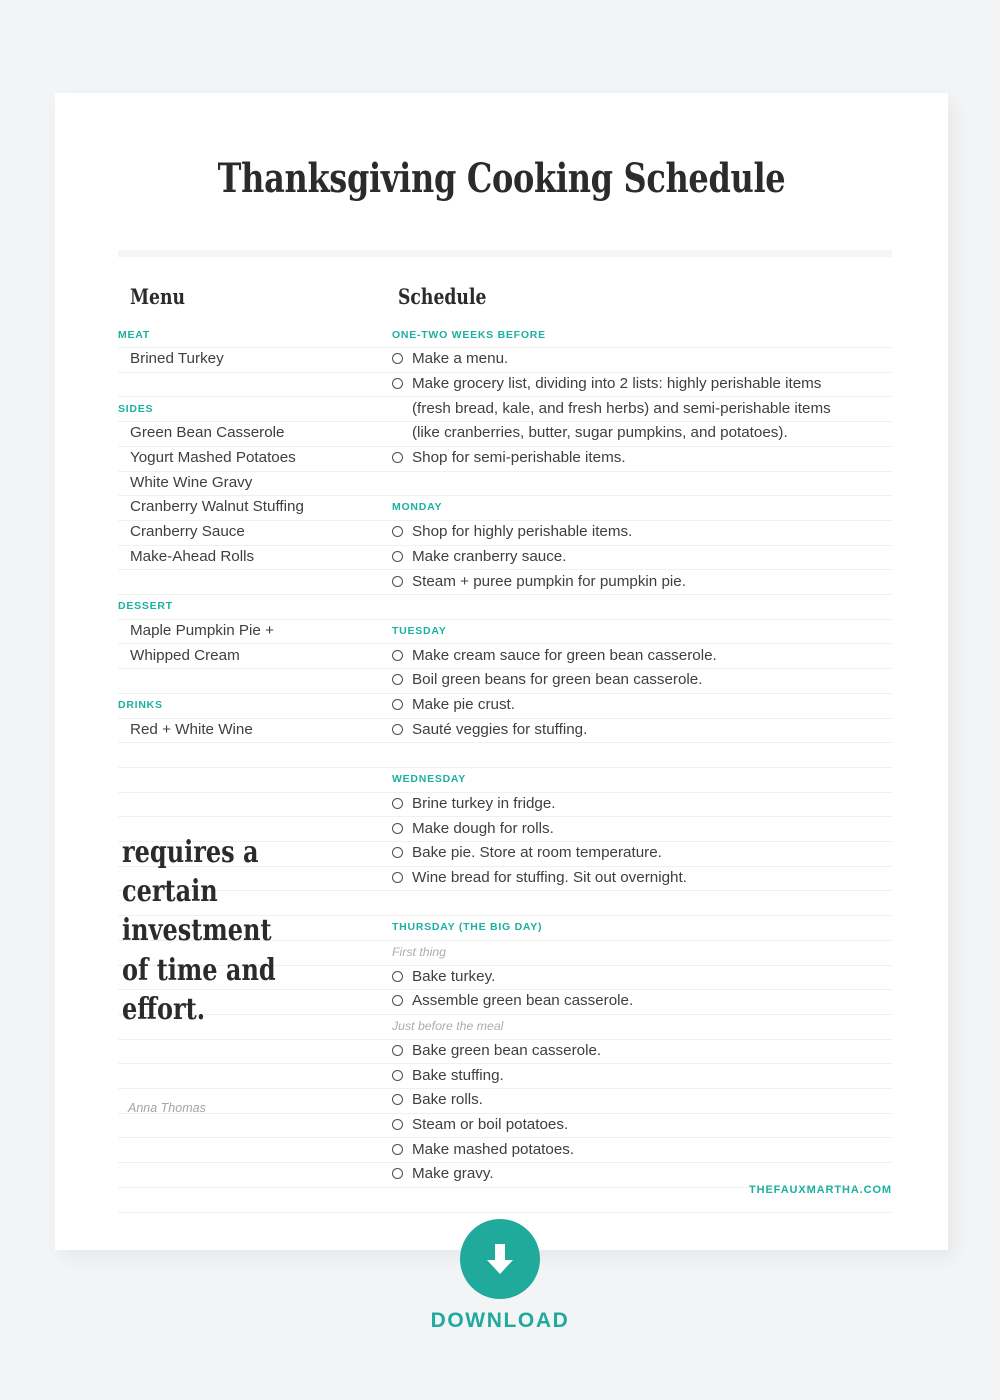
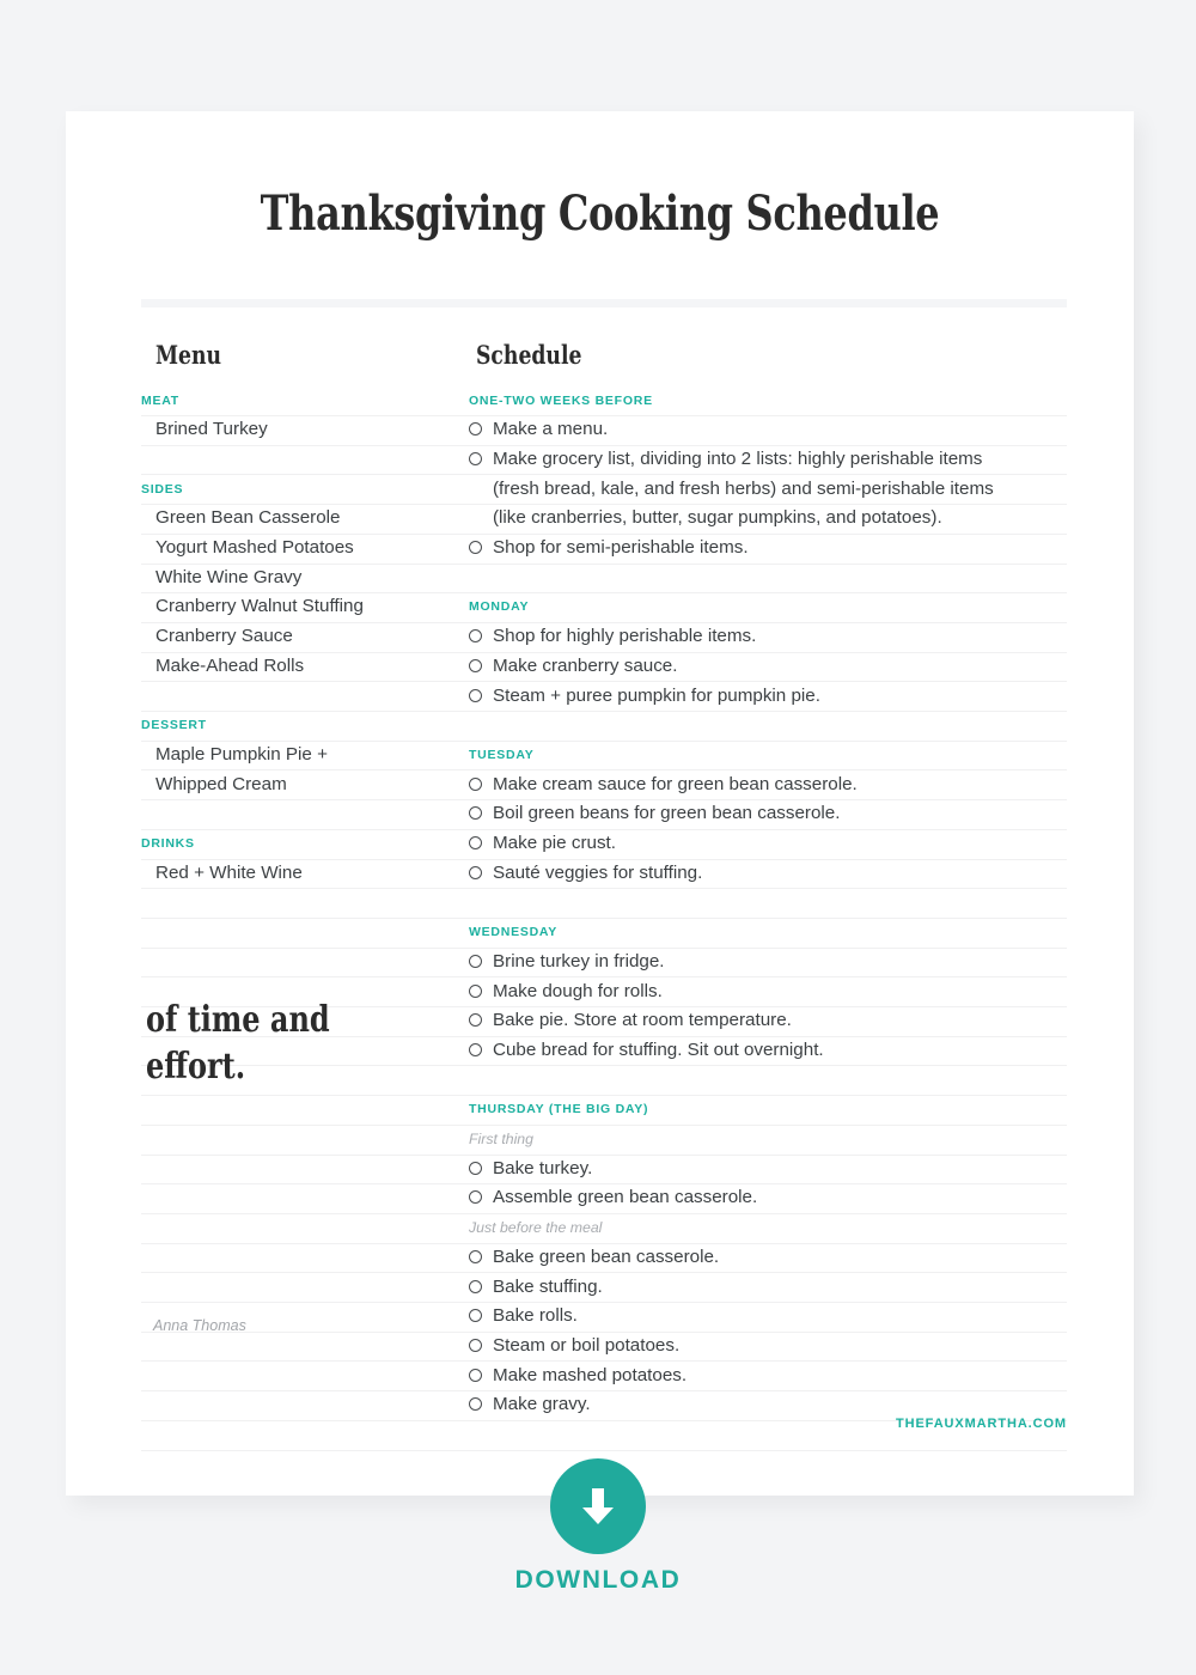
  Thanksgiving Cooking Schedule
  Menu
  Schedule
  MEAT
  Brined Turkey
  SIDES
  Green Bean Casserole
  Yogurt Mashed Potatoes
  White Wine Gravy
  Cranberry Walnut Stuffing
  Cranberry Sauce
  Make-Ahead Rolls
  DESSERT
  Maple Pumpkin Pie +
  Whipped Cream
  DRINKS
  Red + White Wine
  ONE-TWO WEEKS BEFORE
  Make a menu.
  Make grocery list, dividing into 2 lists: highly perishable items
  (fresh bread, kale, and fresh herbs) and semi-perishable items
  (like cranberries, butter, sugar pumpkins, and potatoes).
  Shop for semi-perishable items.
  MONDAY
  Shop for highly perishable items.
  Make cranberry sauce.
  Steam + puree pumpkin for pumpkin pie.
  TUESDAY
  Make cream sauce for green bean casserole.
  Boil green beans for green bean casserole.
  Make pie crust.
  Sauté veggies for stuffing.
  WEDNESDAY
  Brine turkey in fridge.
  Make dough for rolls.
  Bake pie. Store at room temperature.
- Wine bread for stuffing. Sit out overnight.
+ Cube bread for stuffing. Sit out overnight.
  THURSDAY (THE BIG DAY)
  First thing
  Bake turkey.
  Assemble green bean casserole.
  Just before the meal
  Bake green bean casserole.
  Bake stuffing.
  Bake rolls.
  Steam or boil potatoes.
  Make mashed potatoes.
  Make gravy.
- requires a
- certain
- investment
  of time and
  effort.
  Anna Thomas
  THEFAUXMARTHA.COM
  DOWNLOAD
